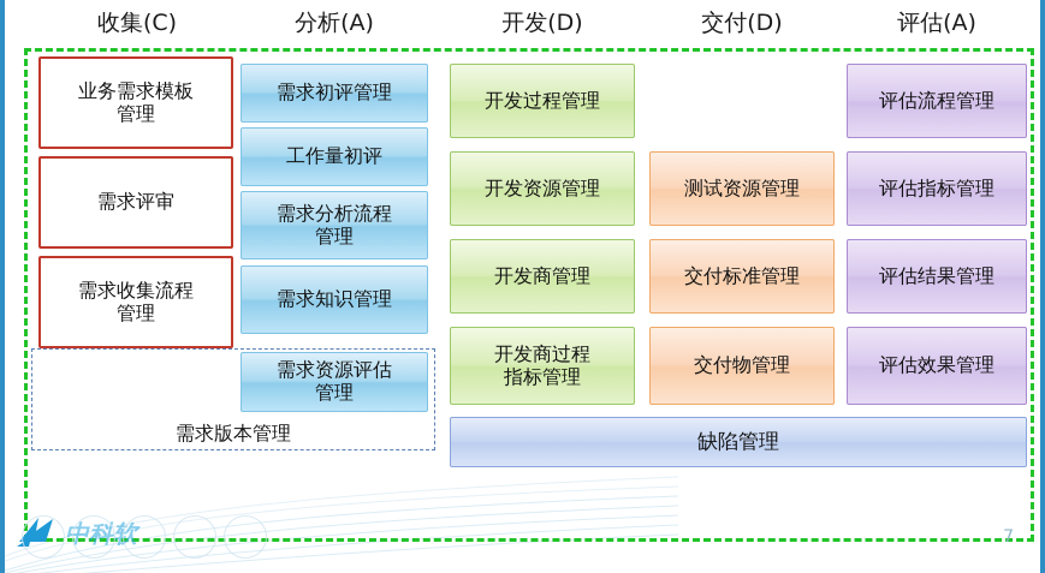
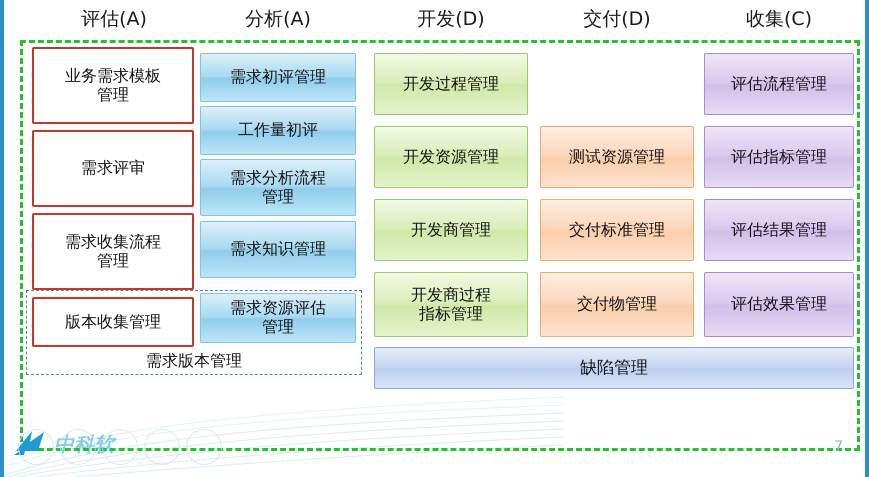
- 收集(C)
+ 评估(A)
  分析(A)
  开发(D)
  交付(D)
- 评估(A)
+ 收集(C)
  业务需求模板
  管理
  需求评审
  需求收集流程
  管理
+ 版本收集管理
  需求初评管理
  工作量初评
  需求分析流程
  管理
  需求知识管理
  需求资源评估
  管理
  需求版本管理
  开发过程管理
  开发资源管理
  开发商管理
  开发商过程
  指标管理
  测试资源管理
  交付标准管理
  交付物管理
  评估流程管理
  评估指标管理
  评估结果管理
  评估效果管理
  缺陷管理
  7
  中科软
